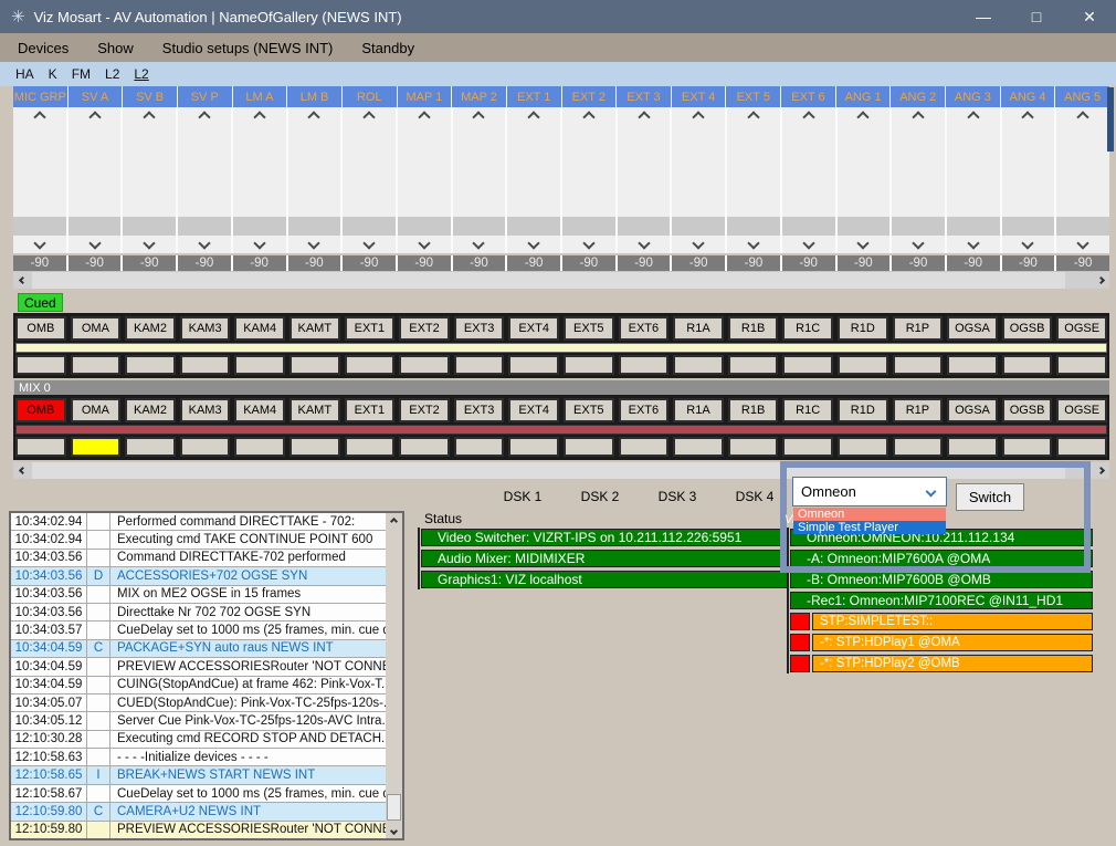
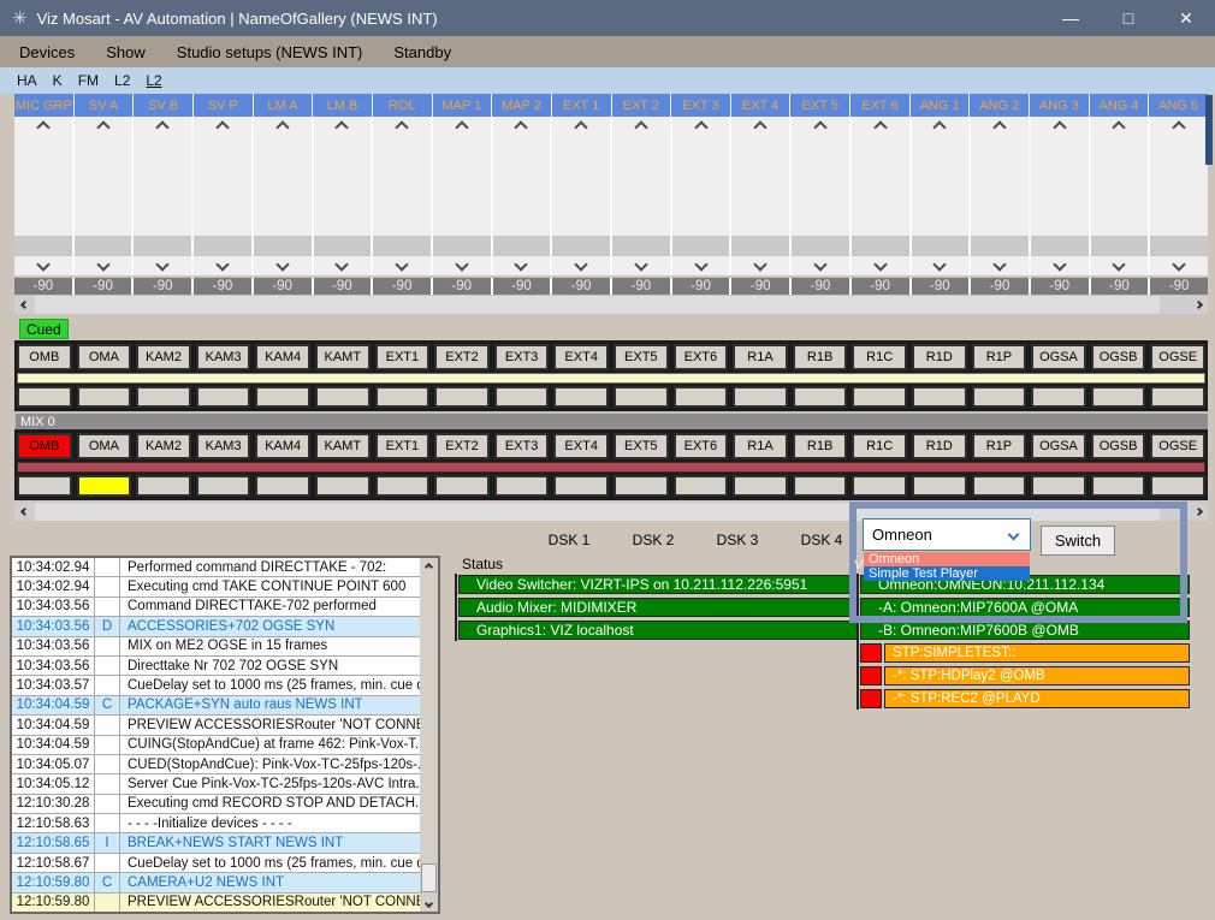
  ✳
  Viz Mosart - AV Automation | NameOfGallery (NEWS INT)
  —
  □
  ✕
  Devices
  Show
  Studio setups (NEWS INT)
  Standby
  HA
  K
  FM
  L2
  L2
  MIC GRP
  SV A
  SV B
  SV P
  LM A
  LM B
  ROL
  MAP 1
  MAP 2
  EXT 1
  EXT 2
  EXT 3
  EXT 4
  EXT 5
  EXT 6
  ANG 1
  ANG 2
  ANG 3
  ANG 4
  ANG 5
  -90
  -90
  -90
  -90
  -90
  -90
  -90
  -90
  -90
  -90
  -90
  -90
  -90
  -90
  -90
  -90
  -90
  -90
  -90
  -90
  Cued
  OMB
  OMA
  KAM2
  KAM3
  KAM4
  KAMT
  EXT1
  EXT2
  EXT3
  EXT4
  EXT5
  EXT6
  R1A
  R1B
  R1C
  R1D
  R1P
  OGSA
  OGSB
  OGSE
  MIX 0
  OMB
  OMA
  KAM2
  KAM3
  KAM4
  KAMT
  EXT1
  EXT2
  EXT3
  EXT4
  EXT5
  EXT6
  R1A
  R1B
  R1C
  R1D
  R1P
  OGSA
  OGSB
  OGSE
  DSK 1
  DSK 2
  DSK 3
  DSK 4
  Omneon
  Switch
  Omneon
  Simple Test Player
  Status
  Video Switcher: VIZRT-IPS on 10.211.112.226:5951
  Audio Mixer: MIDIMIXER
  Graphics1: VIZ localhost
  Omneon:OMNEON:10.211.112.134
  -A: Omneon:MIP7600A @OMA
  -B: Omneon:MIP7600B @OMB
- -Rec1: Omneon:MIP7100REC @IN11_HD1
  STP:SIMPLETEST::
- -*: STP:HDPlay1 @OMA
  -*: STP:HDPlay2 @OMB
+ -*: STP:REC2 @PLAYD
  10:34:02.94
  Performed command DIRECTTAKE - 702:
  10:34:02.94
  Executing cmd TAKE CONTINUE POINT 600
  10:34:03.56
  Command DIRECTTAKE-702 performed
  10:34:03.56
  D
  ACCESSORIES+702 OGSE SYN
  10:34:03.56
  MIX on ME2 OGSE in 15 frames
  10:34:03.56
  Directtake Nr 702 702 OGSE SYN
  10:34:03.57
  CueDelay set to 1000 ms (25 frames, min. cue
  10:34:04.59
  C
  PACKAGE+SYN auto raus NEWS INT
  10:34:04.59
  PREVIEW ACCESSORIESRouter 'NOT CONN
  10:34:04.59
  CUING(StopAndCue) at frame 462: Pink-Vox-T.
  10:34:05.07
  CUED(StopAndCue): Pink-Vox-TC-25fps-120s-
  10:34:05.12
  Server Cue Pink-Vox-TC-25fps-120s-AVC Intra.
  12:10:30.28
  Executing cmd RECORD STOP AND DETACH.
  12:10:58.63
  - - - -Initialize devices - - - -
  12:10:58.65
  I
  BREAK+NEWS START NEWS INT
  12:10:58.67
  CueDelay set to 1000 ms (25 frames, min. cue
  12:10:59.80
  C
  CAMERA+U2 NEWS INT
  12:10:59.80
  PREVIEW ACCESSORIESRouter 'NOT CONN
